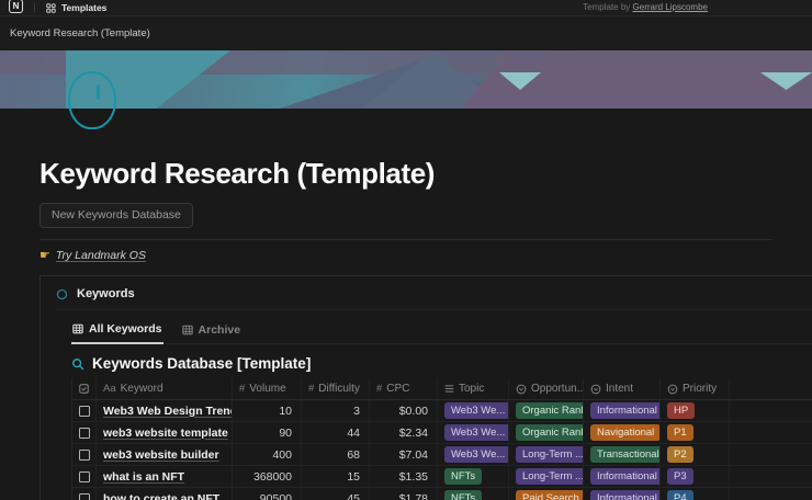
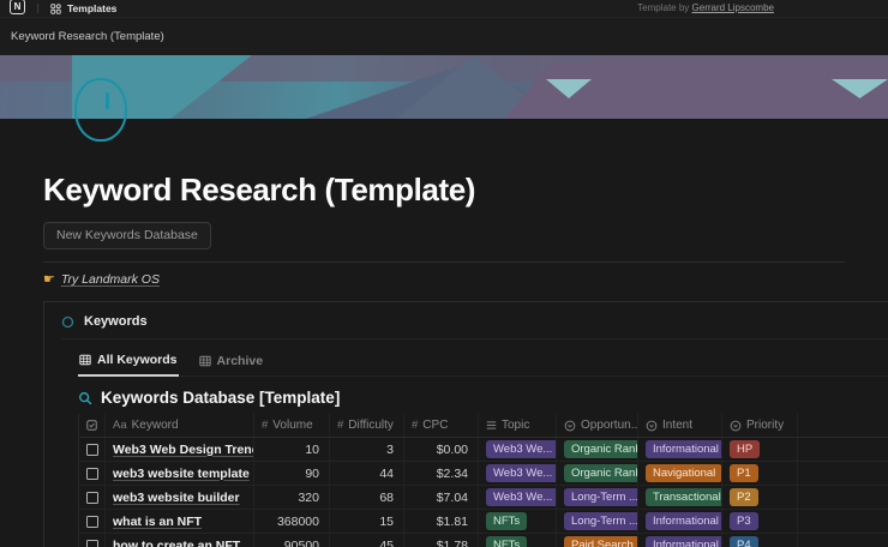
  N
  Templates
  Template by Gerrard Lipscombe
  Keyword Research (Template)
  Keyword Research (Template)
  New Keywords Database
  ☛ Try Landmark OS
  Keywords
  All Keywords
  Archive
  Keywords Database [Template]
  Aa
  Keyword
  #
  Volume
  #
  Difficulty
  #
  CPC
  Topic
  Opportun..
  Intent
  Priority
  Web3 Web Design Tren
  10
  3
  $0.00
  Web3 We...
  Organic Ran
  Informational
  HP
  web3 website template
  90
  44
  $2.34
  Web3 We...
  Organic Ran
  Navigational
  P1
  web3 website builder
- 400
+ 320
  68
  $7.04
  Web3 We...
  Long-Term ...
  Transactional
  P2
  what is an NFT
  368000
  15
- $1.35
+ $1.81
  NFTs
  Long-Term ...
  Informational
  P3
  how to create an NFT
  90500
  45
  $1.78
  NFTs
  Paid Search
  Informational
  P4
